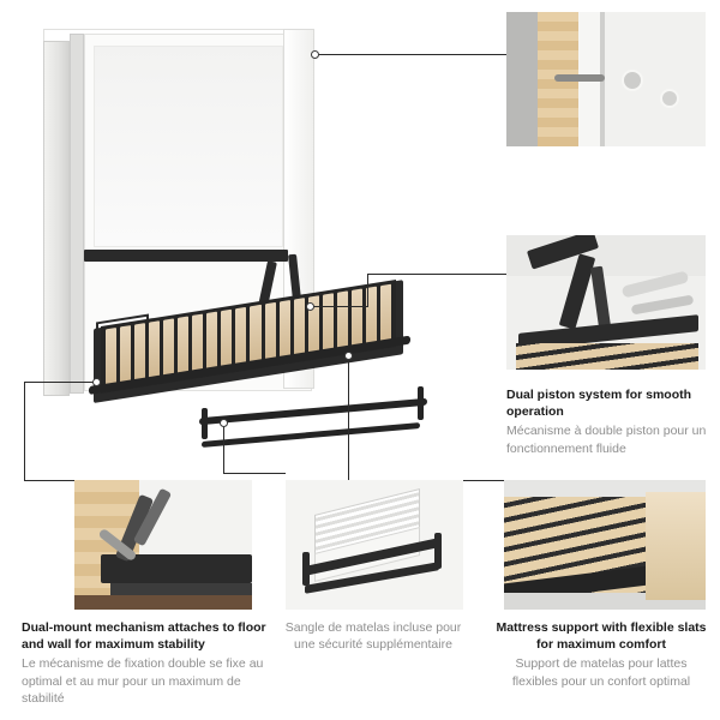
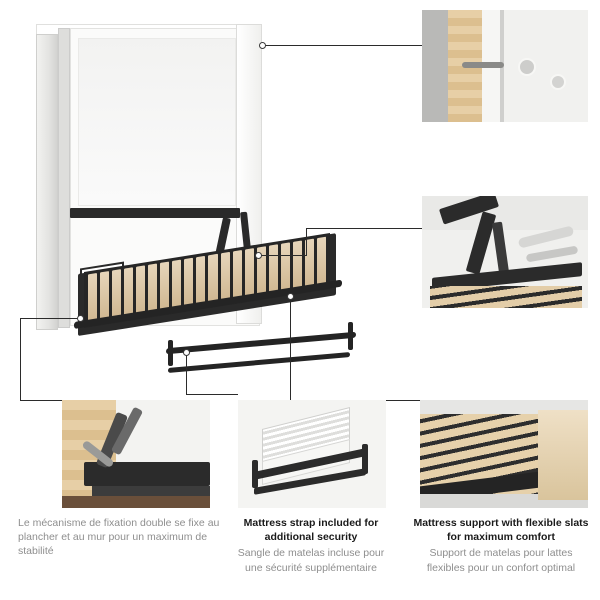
- Dual piston system for smooth operation
- Mécanisme à double piston pour un fonctionnement fluide
- Dual-mount mechanism attaches to floor and wall for maximum stability
- Le mécanisme de fixation double se fixe au optimal et au mur pour un maximum de stabilité
+ Le mécanisme de fixation double se fixe au plancher et au mur pour un maximum de stabilité
+ Mattress strap included for additional security
  Sangle de matelas incluse pour une sécurité supplémentaire
  Mattress support with flexible slats for maximum comfort
  Support de matelas pour lattes flexibles pour un confort optimal
